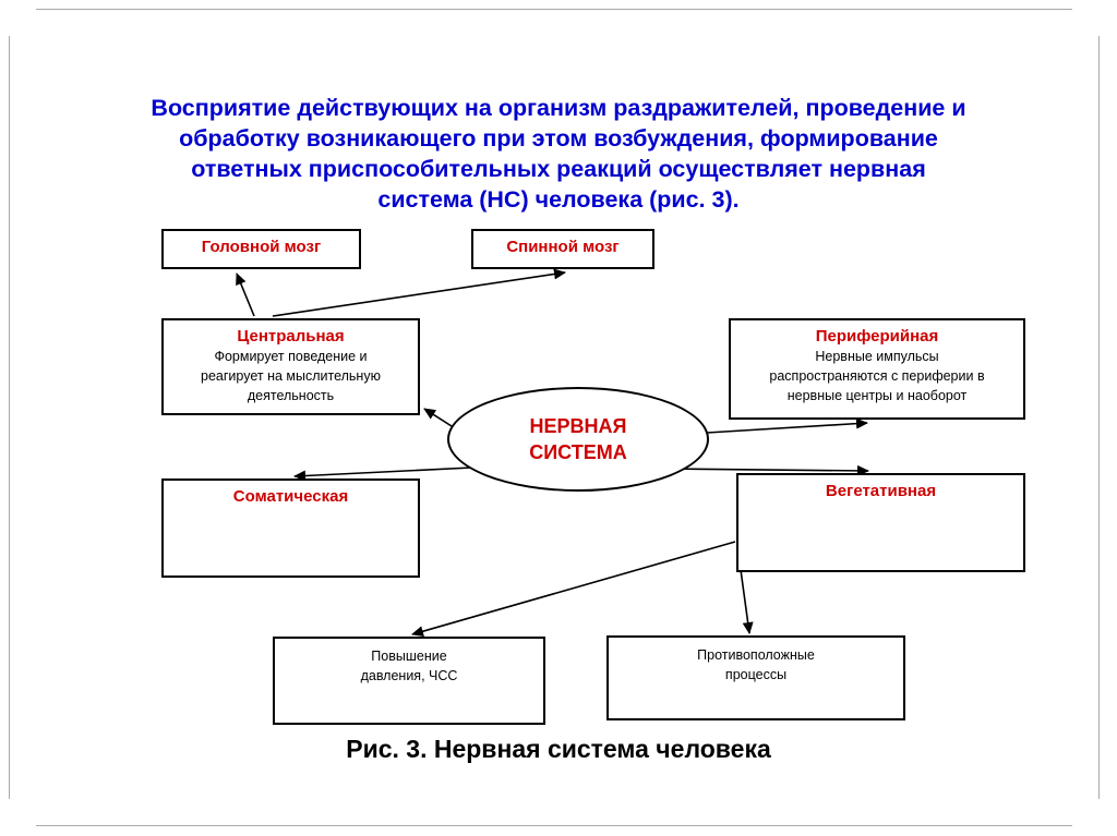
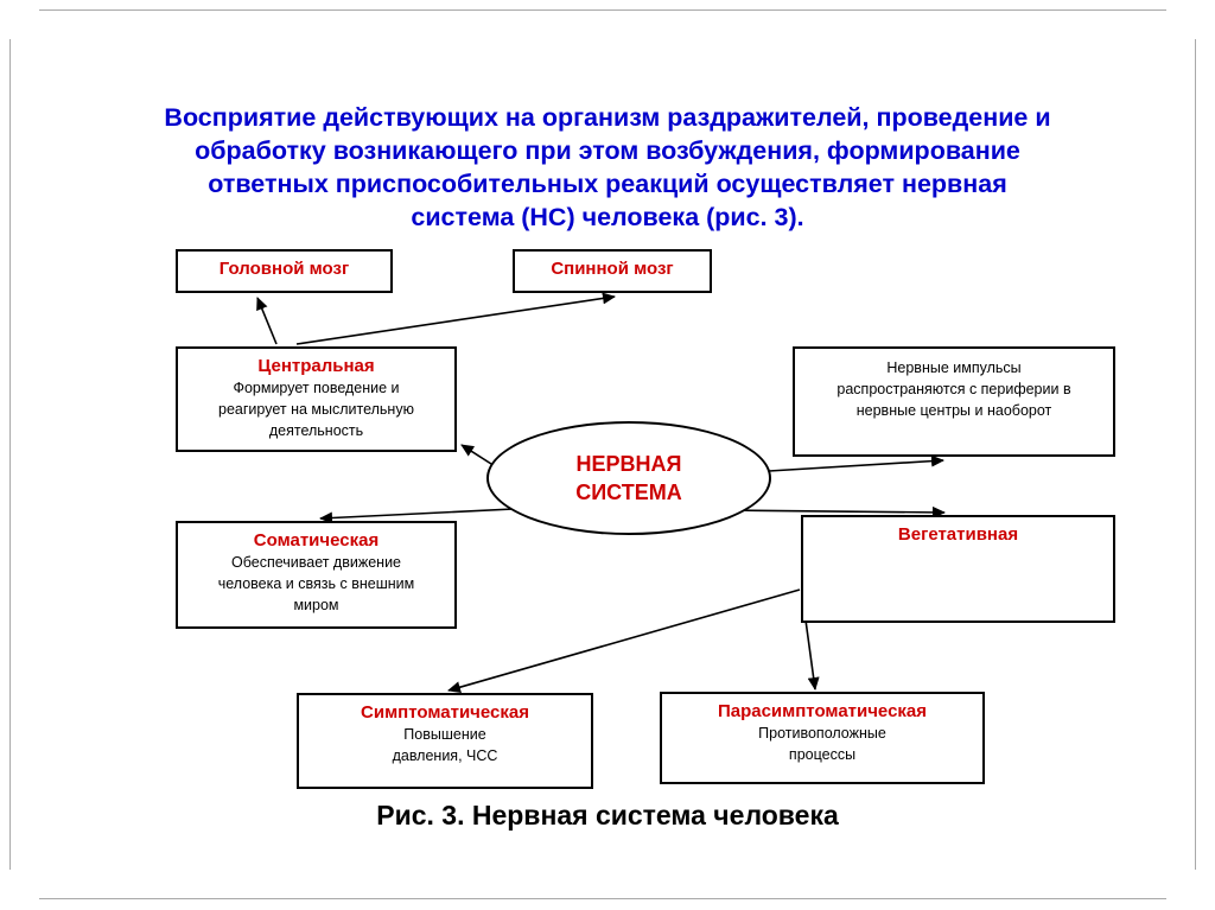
  Восприятие действующих на организм раздражителей, проведение и
  обработку возникающего при этом возбуждения, формирование
  ответных приспособительных реакций осуществляет нервная
  система (НС) человека (рис. 3).
  Головной мозг
  Спинной мозг
  Центральная
  Формирует поведение и
  реагирует на мыслительную
  деятельность
- Периферийная
  Нервные импульсы
  распространяются с периферии в
  нервные центры и наоборот
  НЕРВНАЯ
  СИСТЕМА
  Соматическая
+ Обеспечивает движение
+ человека и связь с внешним
+ миром
  Вегетативная
+ Симптоматическая
  Повышение
  давления, ЧСС
+ Парасимптоматическая
  Противоположные
  процессы
  Рис. 3. Нервная система человека
